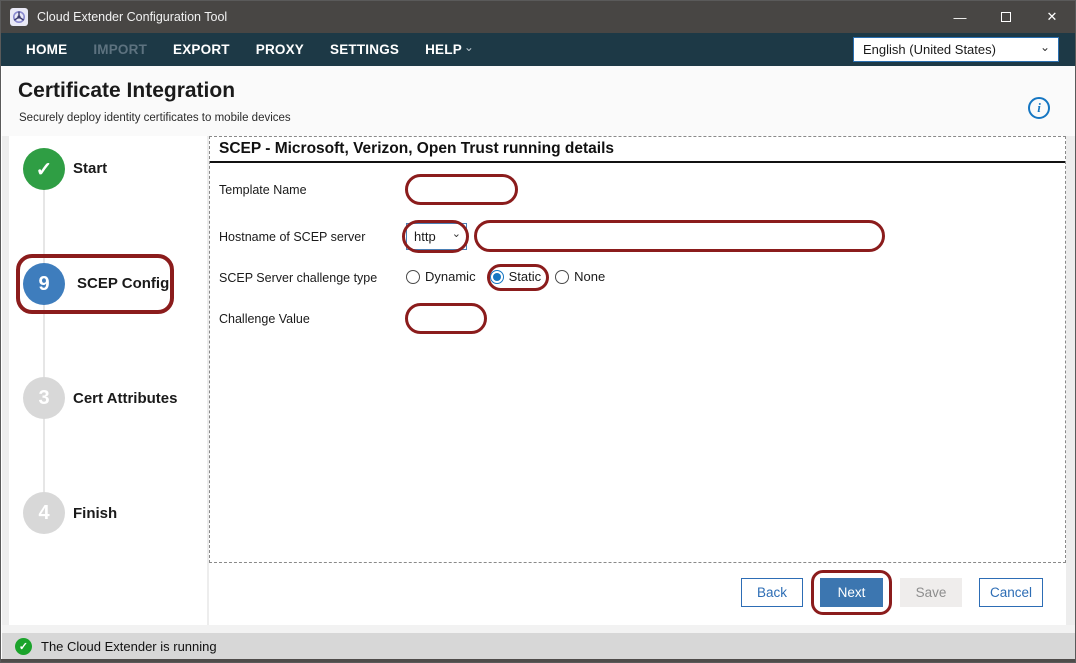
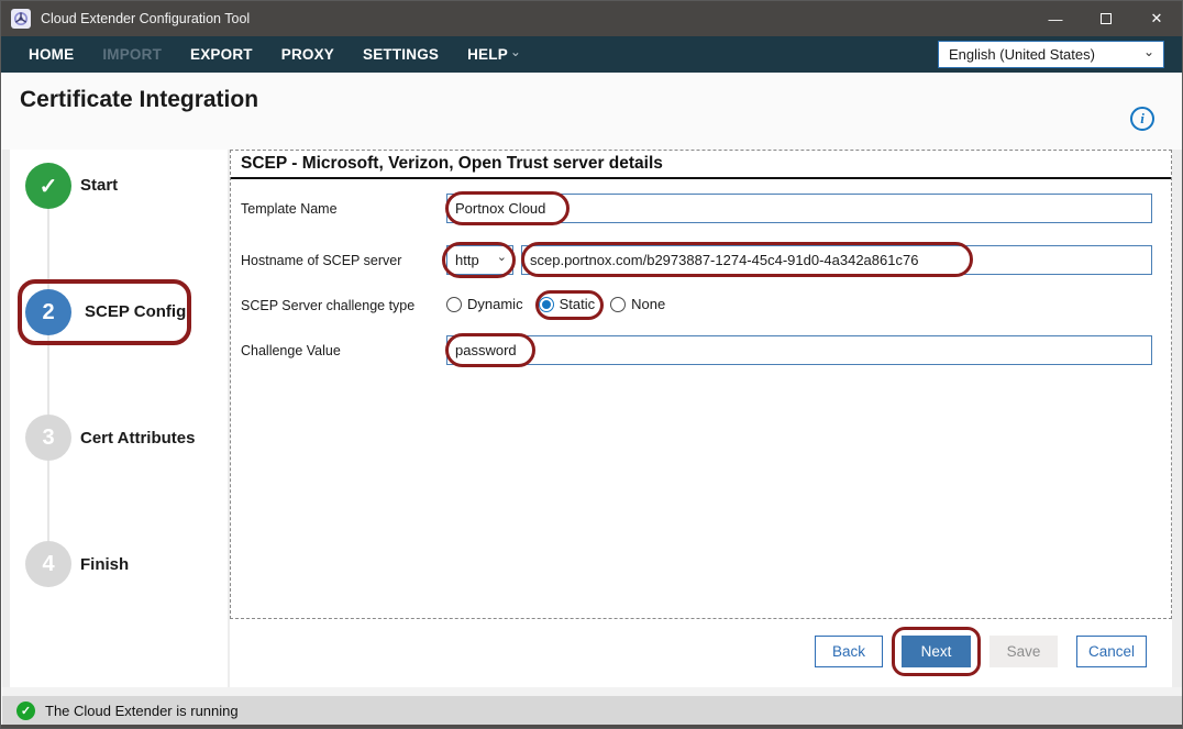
  Cloud Extender Configuration Tool
  —
  ✕
  HOME
  IMPORT
  EXPORT
  PROXY
  SETTINGS
  HELP
  ⌄
  English (United States)
  ⌄
  Certificate Integration
- Securely deploy identity certificates to mobile devices
  i
  ✓
  Start
- 9
+ 2
  SCEP Config
  3
  Cert Attributes
  4
  Finish
- SCEP - Microsoft, Verizon, Open Trust running details
+ SCEP - Microsoft, Verizon, Open Trust server details
  Template Name
+ Portnox Cloud
  Hostname of SCEP server
  http
  ⌄
+ scep.portnox.com/b2973887-1274-45c4-91d0-4a342a861c76
  SCEP Server challenge type
  Dynamic
  Static
  None
  Challenge Value
+ password
  Back
  Next
  Save
  Cancel
  ✓
  The Cloud Extender is running
